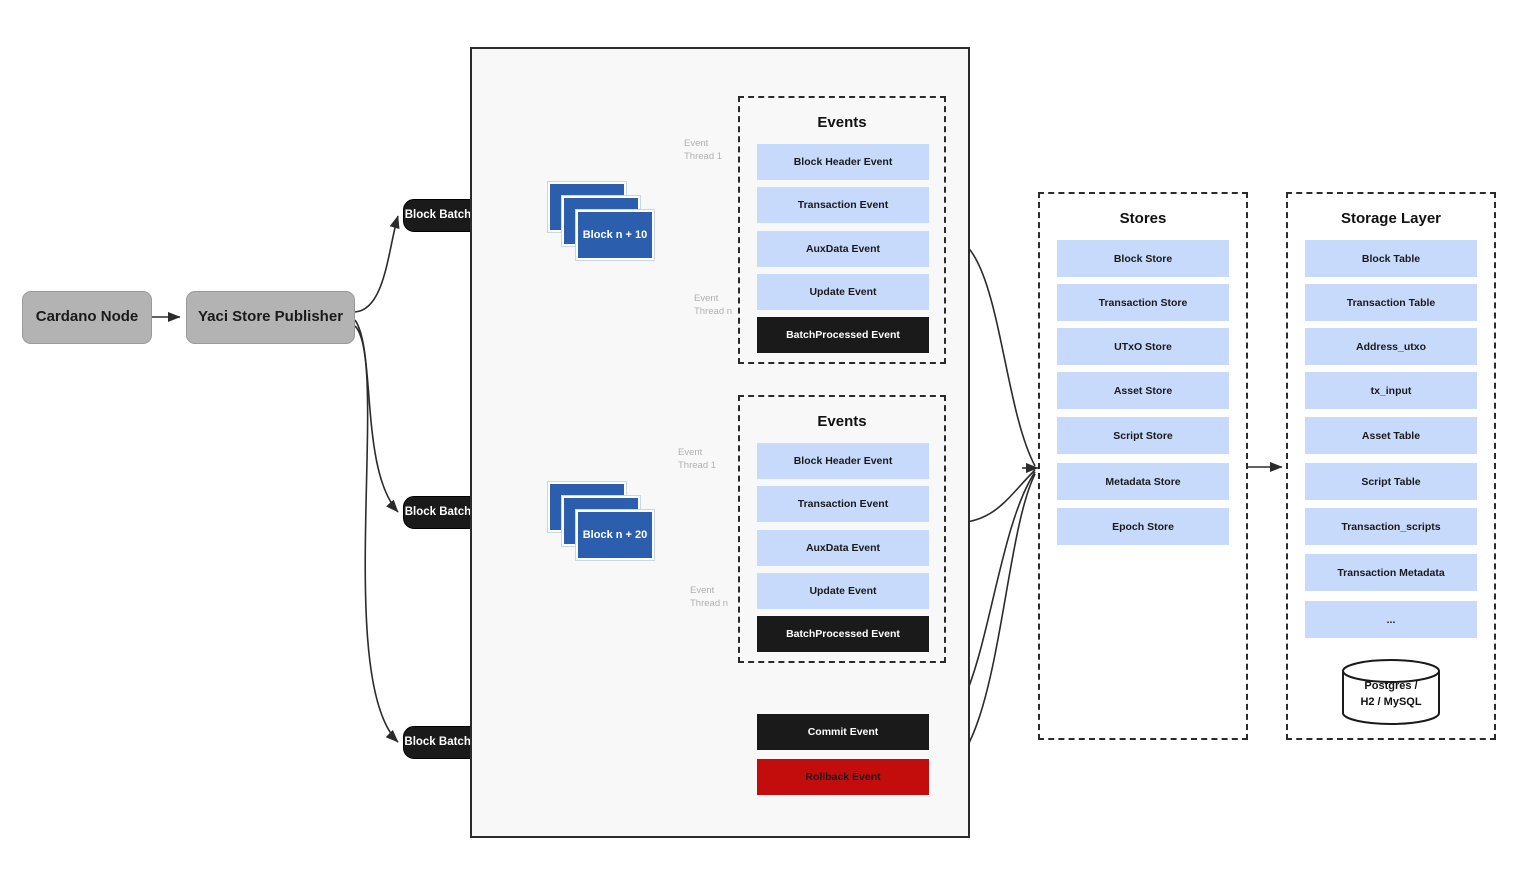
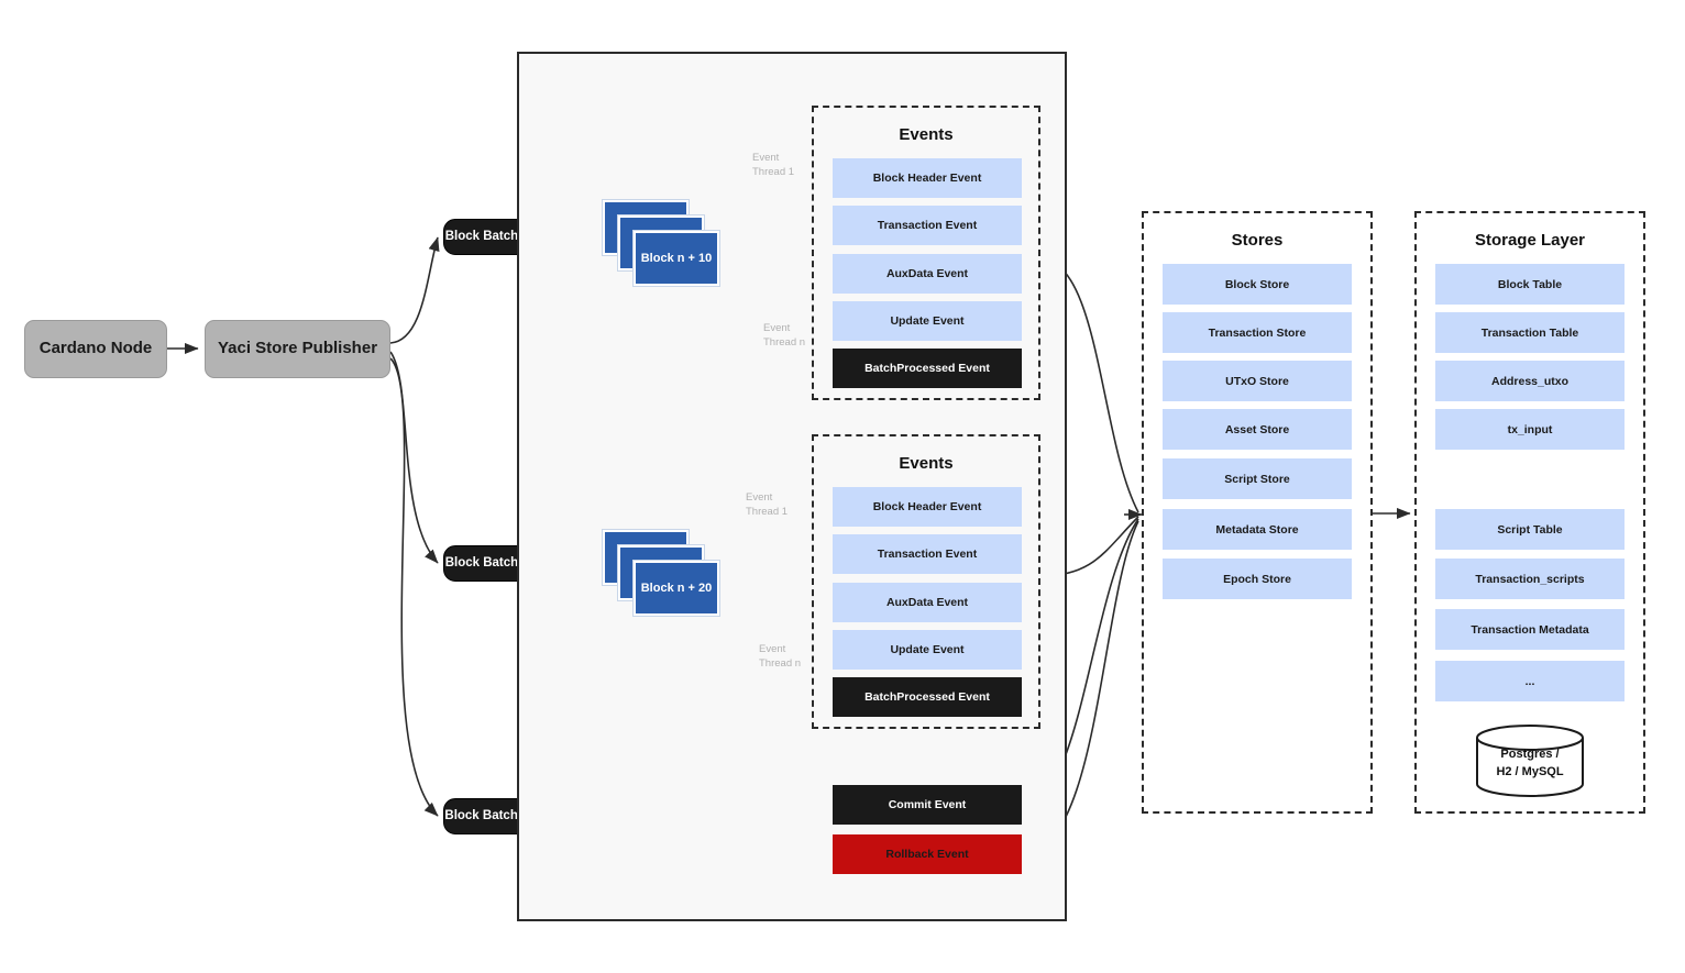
  Cardano Node
  Yaci Store Publisher
  Block n + 10
  Event
  Thread 1
  Event
  Thread n
  Events
  Block Header Event
  Transaction Event
  AuxData Event
  Update Event
  BatchProcessed Event
  Block n + 20
  Event
  Thread 1
  Event
  Thread n
  Events
  Block Header Event
  Transaction Event
  AuxData Event
  Update Event
  BatchProcessed Event
  Commit Event
  Rollback Event
  Stores
  Block Store
  Transaction Store
  UTxO Store
  Asset Store
  Script Store
  Metadata Store
  Epoch Store
  Storage Layer
  Block Table
  Transaction Table
  Address_utxo
  tx_input
- Asset Table
  Script Table
  Transaction_scripts
  Transaction Metadata
  ...
  Postgres /
  H2 / MySQL
